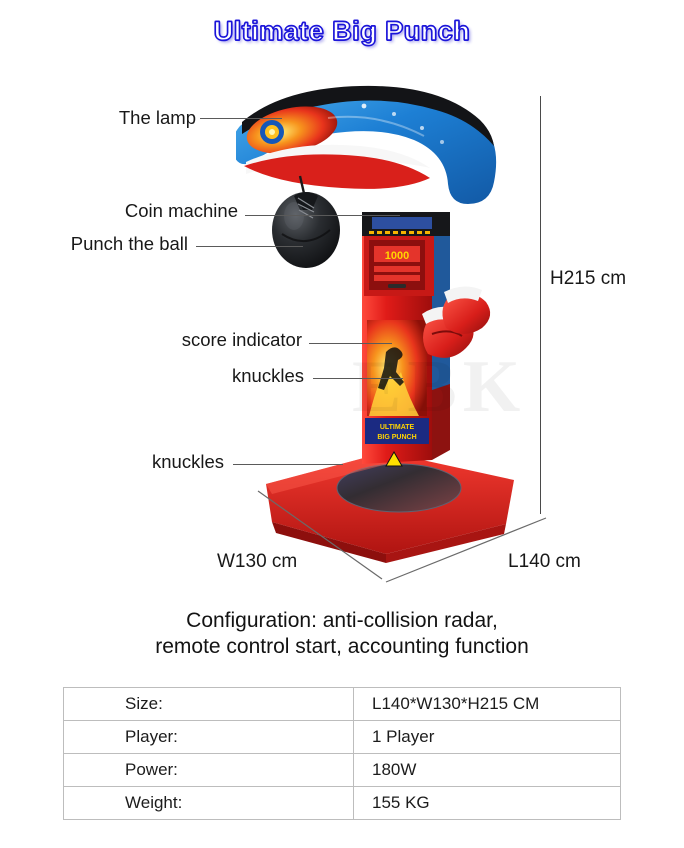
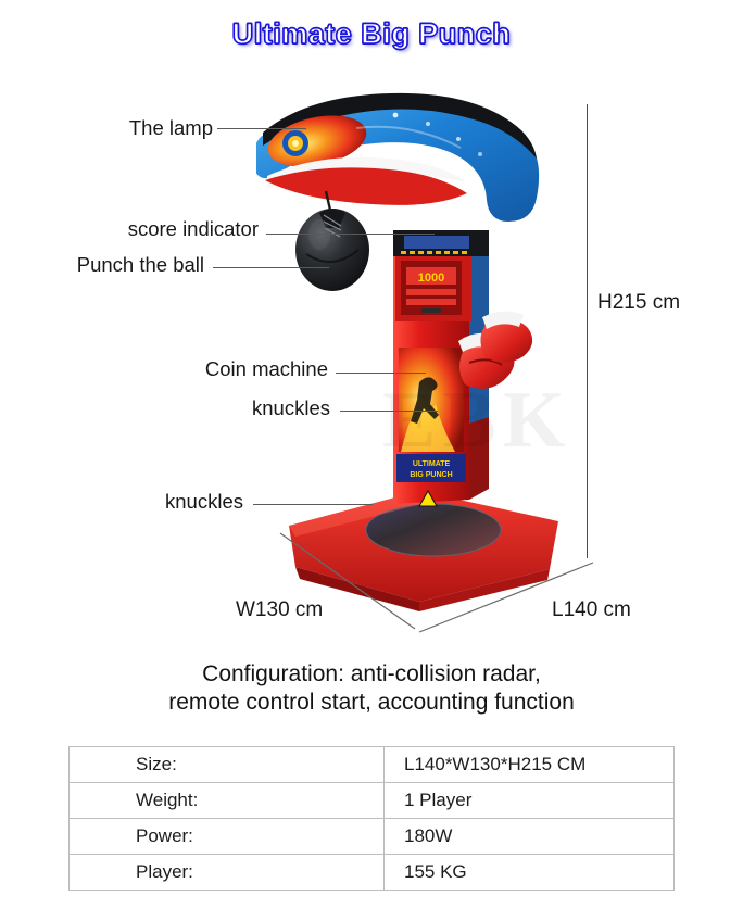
  Ultimate Big Punch
  1000
  EBK
  The lamp
- Coin machine
+ score indicator
  Punch the ball
- score indicator
+ Coin machine
  knuckles
  knuckles
  H215 cm
  W130 cm
  L140 cm
  Configuration: anti-collision radar,
  remote control start, accounting function
  Size:	L140*W130*H215 CM
- Player:	1 Player
+ Weight:	1 Player
  Power:	180W
- Weight:	155 KG
+ Player:	155 KG
